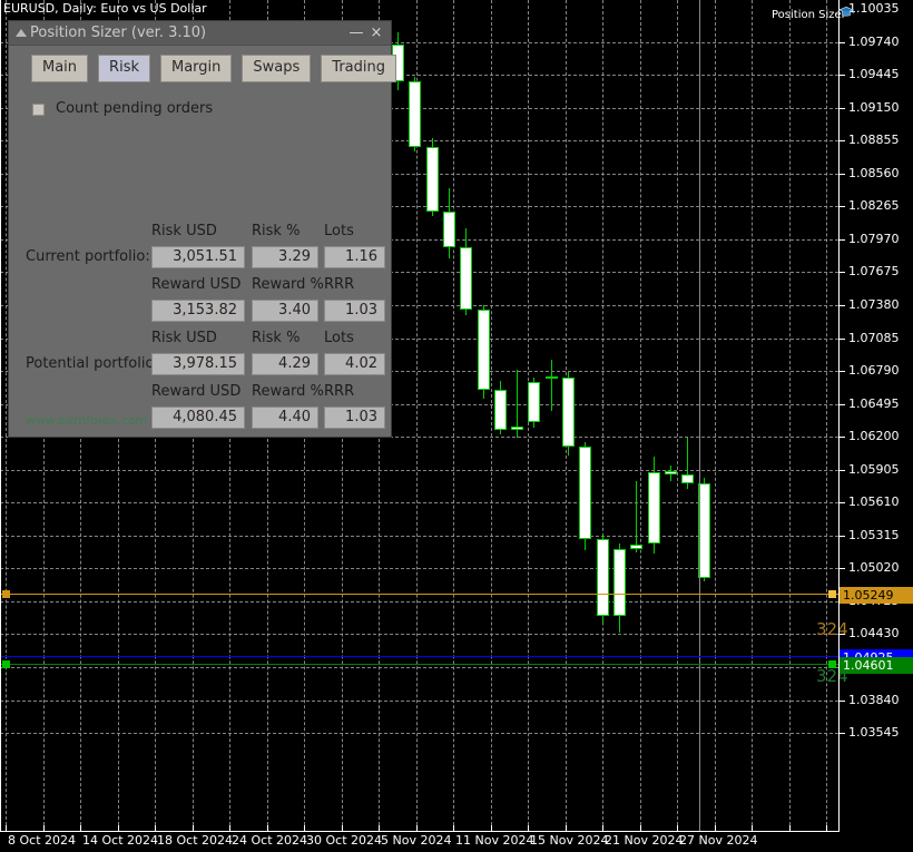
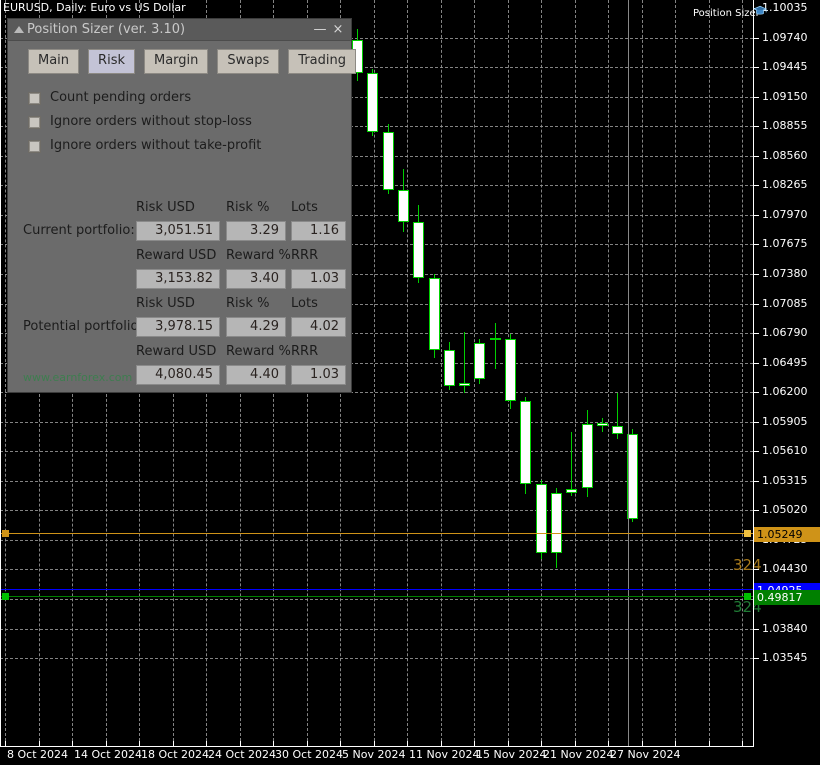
  EURUSD, Daily: Euro vs US Dollar
  324
  324
  1.10035
  1.09740
  1.09445
  1.09150
  1.08855
  1.08560
  1.08265
  1.07970
  1.07675
  1.07380
  1.07085
  1.06790
  1.06495
  1.06200
  1.05905
  1.05610
  1.05315
  1.05020
  1.04430
  1.03840
  1.03545
  8 Oct 2024
  14 Oct 2024
  18 Oct 2024
  24 Oct 2024
  30 Oct 2024
  5 Nov 2024
  11 Nov 2024
  15 Nov 2024
  21 Nov 2024
  27 Nov 2024
  1.05249
- 1.04601
+ 0.49817
  Position Size
  Position Sizer (ver. 3.10)
  —
  ×
  Main
  Risk
  Margin
  Swaps
  Trading
  Count pending orders
+ Ignore orders without stop-loss
+ Ignore orders without take-profit
  Risk USD
  Risk %
  Lots
  Current portfolio:
  3,051.51
  3.29
  1.16
  Reward USD
  Reward %
  RRR
  3,153.82
  3.40
  1.03
  Risk USD
  Risk %
  Lots
  Potential portfolio
  3,978.15
  4.29
  4.02
  Reward USD
  Reward %
  RRR
  4,080.45
  4.40
  1.03
  www.earnforex.com
